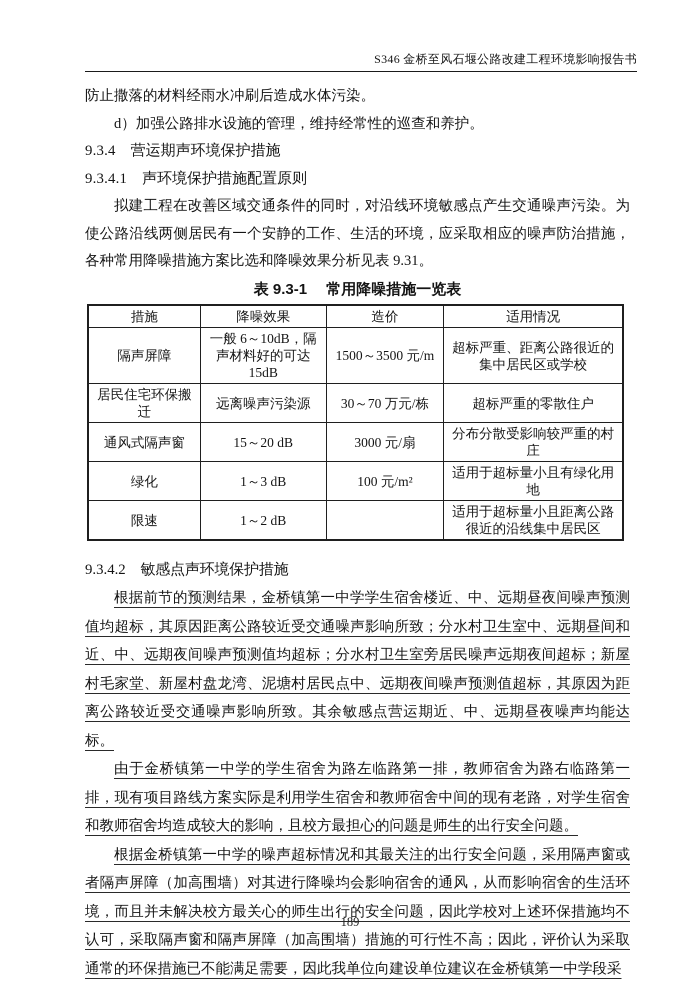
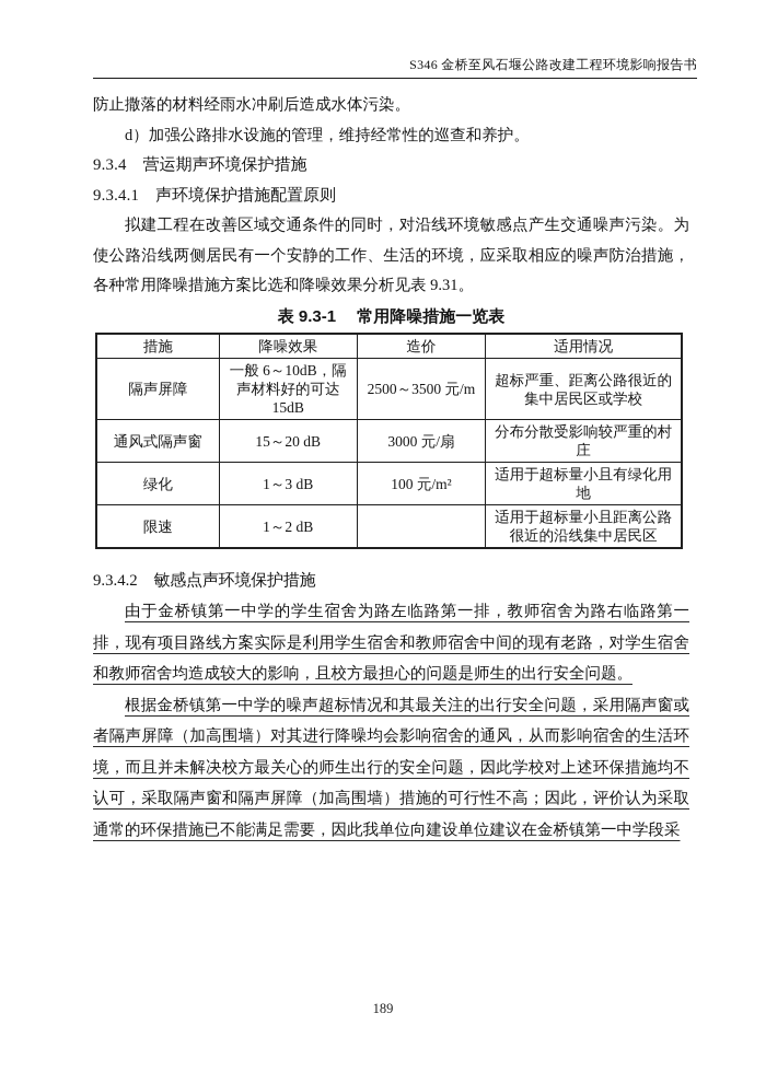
  S346 金桥至风石堰公路改建工程环境影响报告书
  防止撒落的材料经雨水冲刷后造成水体污染。
  d）加强公路排水设施的管理，维持经常性的巡查和养护。
  9.3.4 营运期声环境保护措施
  9.3.4.1 声环境保护措施配置原则
  拟建工程在改善区域交通条件的同时，对沿线环境敏感点产生交通噪声污染。为使公路沿线两侧居民有一个安静的工作、生活的环境，应采取相应的噪声防治措施，各种常用降噪措施方案比选和降噪效果分析见表 9.31。
  表 9.3-1 常用降噪措施一览表
  措施	降噪效果	造价	适用情况
- 隔声屏障	一般 6～10dB，隔声材料好的可达 15dB	1500～3500 元/m	超标严重、距离公路很近的集中居民区或学校
+ 隔声屏障	一般 6～10dB，隔声材料好的可达 15dB	2500～3500 元/m	超标严重、距离公路很近的集中居民区或学校
- 居民住宅环保搬迁	远离噪声污染源	30～70 万元/栋	超标严重的零散住户
  通风式隔声窗	15～20 dB	3000 元/扇	分布分散受影响较严重的村庄
  绿化	1～3 dB	100 元/m²	适用于超标量小且有绿化用地
  限速	1～2 dB		适用于超标量小且距离公路很近的沿线集中居民区
  9.3.4.2 敏感点声环境保护措施
- 根据前节的预测结果，金桥镇第一中学学生宿舍楼近、中、远期昼夜间噪声预测值均超标，其原因距离公路较近受交通噪声影响所致；分水村卫生室中、远期昼间和近、中、远期夜间噪声预测值均超标；分水村卫生室旁居民噪声远期夜间超标；新屋村毛家堂、新屋村盘龙湾、泥塘村居民点中、远期夜间噪声预测值超标，其原因为距离公路较近受交通噪声影响所致。其余敏感点营运期近、中、远期昼夜噪声均能达标。
  由于金桥镇第一中学的学生宿舍为路左临路第一排，教师宿舍为路右临路第一排，现有项目路线方案实际是利用学生宿舍和教师宿舍中间的现有老路，对学生宿舍和教师宿舍均造成较大的影响，且校方最担心的问题是师生的出行安全问题。
  根据金桥镇第一中学的噪声超标情况和其最关注的出行安全问题，采用隔声窗或者隔声屏障（加高围墙）对其进行降噪均会影响宿舍的通风，从而影响宿舍的生活环境，而且并未解决校方最关心的师生出行的安全问题，因此学校对上述环保措施均不认可，采取隔声窗和隔声屏障（加高围墙）措施的可行性不高；因此，评价认为采取通常的环保措施已不能满足需要，因此我单位向建设单位建议在金桥镇第一中学段采
  189
